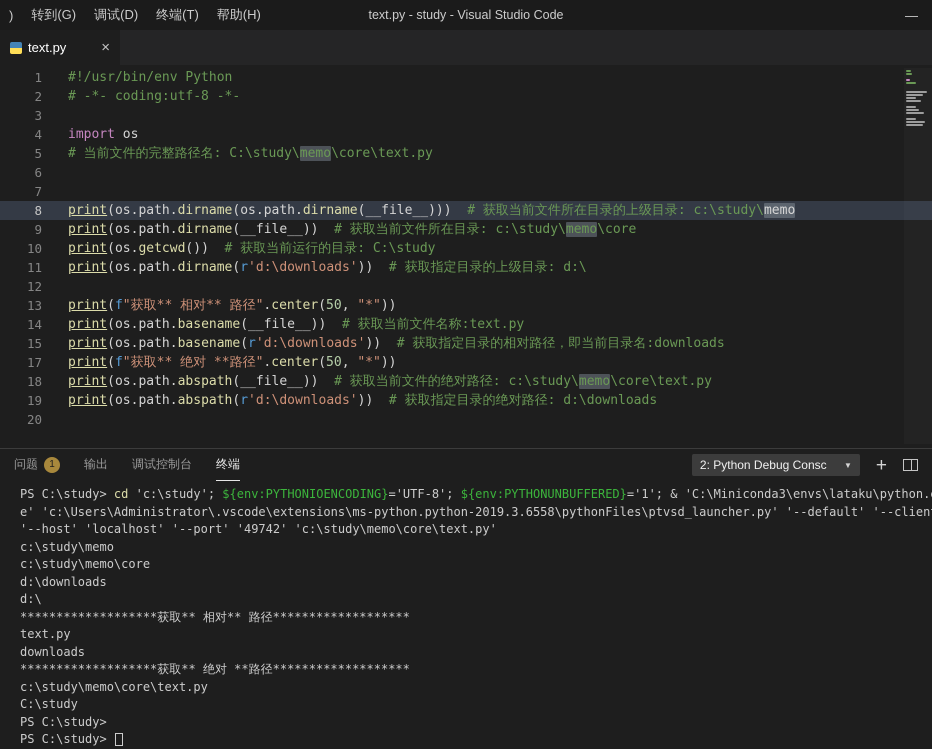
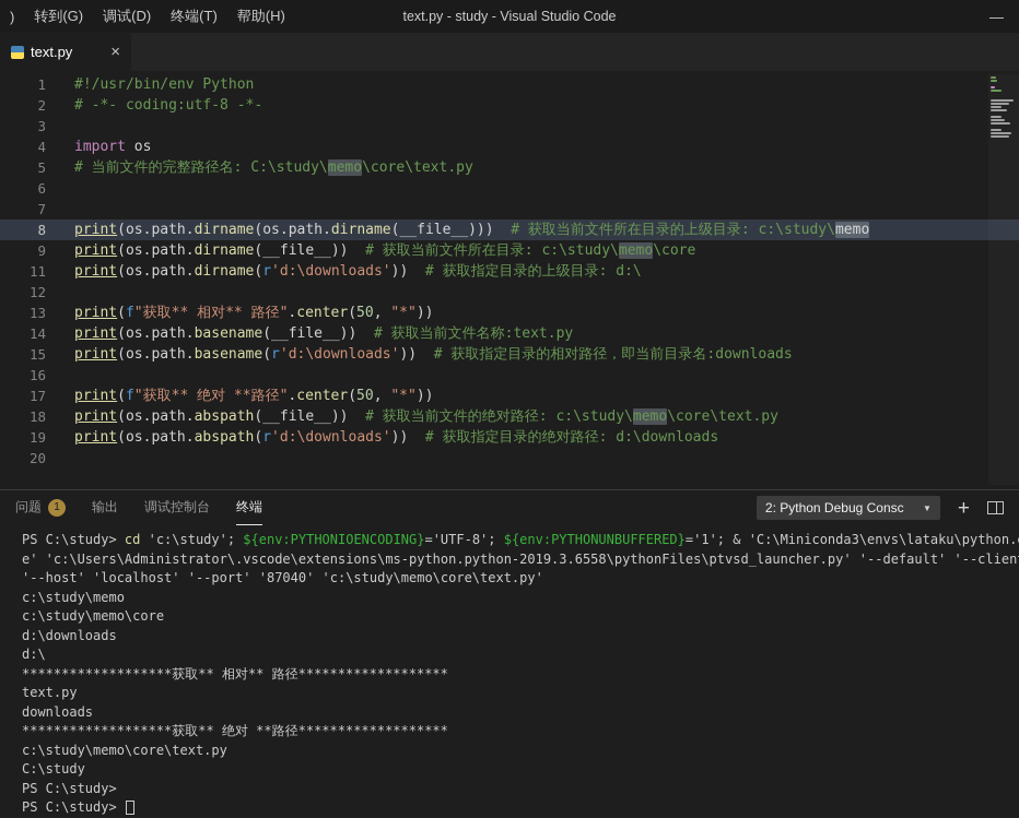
  )
  转到(G)
  调试(D)
  终端(T)
  帮助(H)
  text.py - study - Visual Studio Code
  —
  text.py
  ×
  1
  #!/usr/bin/env Python
  2
  # -*- coding:utf-8 -*-
  3
  4
  import os
  5
  # 当前文件的完整路径名: C:\study\memo\core\text.py
  6
  7
  8
  print(os.path.dirname(os.path.dirname(__file__))) # 获取当前文件所在目录的上级目录: c:\study\memo
  9
  print(os.path.dirname(__file__)) # 获取当前文件所在目录: c:\study\memo\core
- 10
- print(os.getcwd()) # 获取当前运行的目录: C:\study
  11
  print(os.path.dirname(r'd:\downloads')) # 获取指定目录的上级目录: d:\
  12
  13
  print(f"获取** 相对** 路径".center(50, "*"))
  14
  print(os.path.basename(__file__)) # 获取当前文件名称:text.py
  15
  print(os.path.basename(r'd:\downloads')) # 获取指定目录的相对路径，即当前目录名:downloads
+ 16
  17
  print(f"获取** 绝对 **路径".center(50, "*"))
  18
  print(os.path.abspath(__file__)) # 获取当前文件的绝对路径: c:\study\memo\core\text.py
  19
  print(os.path.abspath(r'd:\downloads')) # 获取指定目录的绝对路径: d:\downloads
  20
  问题
  1
  输出
  调试控制台
  终端
  2: Python Debug Consc
  ▼
  +
  PS C:\study> cd 'c:\study'; ${env:PYTHONIOENCODING}='UTF-8'; ${env:PYTHONUNBUFFERED}='1'; & 'C:\Miniconda3\envs\lataku\python.
  e' 'c:\Users\Administrator\.vscode\extensions\ms-python.python-2019.3.6558\pythonFiles\ptvsd_launcher.py' '--default' '--clien
- '--host' 'localhost' '--port' '49742' 'c:\study\memo\core\text.py'
+ '--host' 'localhost' '--port' '87040' 'c:\study\memo\core\text.py'
  c:\study\memo
  c:\study\memo\core
  d:\downloads
  d:\
  *******************获取** 相对** 路径*******************
  text.py
  downloads
  *******************获取** 绝对 **路径*******************
  c:\study\memo\core\text.py
  C:\study
  PS C:\study>
  PS C:\study>
